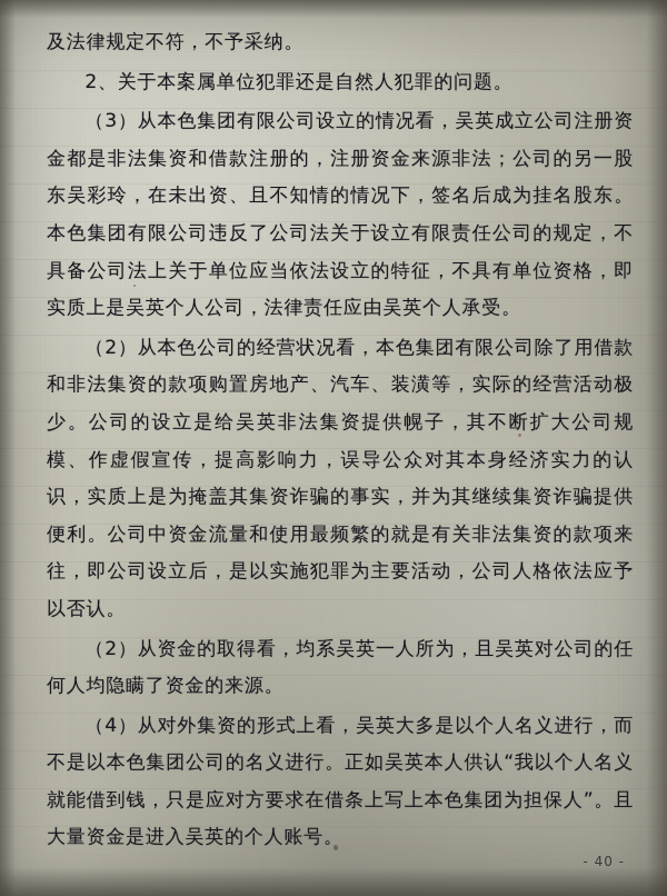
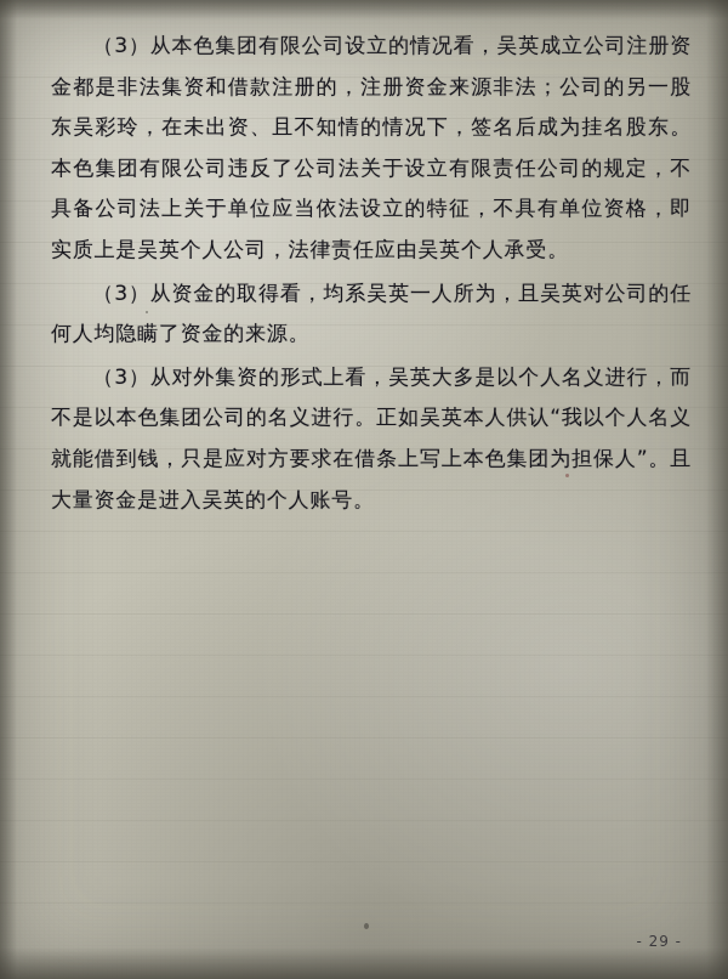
- 及法律规定不符，不予采纳。
- 2、关于本案属单位犯罪还是自然人犯罪的问题。
  （3）从本色集团有限公司设立的情况看，吴英成立公司注册资金都是非法集资和借款注册的，注册资金来源非法；公司的另一股东吴彩玲，在未出资、且不知情的情况下，签名后成为挂名股东。本色集团有限公司违反了公司法关于设立有限责任公司的规定，不具备公司法上关于单位应当依法设立的特征，不具有单位资格，即实质上是吴英个人公司，法律责任应由吴英个人承受。
- （2）从本色公司的经营状况看，本色集团有限公司除了用借款和非法集资的款项购置房地产、汽车、装潢等，实际的经营活动极少。公司的设立是给吴英非法集资提供幌子，其不断扩大公司规模、作虚假宣传，提高影响力，误导公众对其本身经济实力的认识，实质上是为掩盖其集资诈骗的事实，并为其继续集资诈骗提供便利。公司中资金流量和使用最频繁的就是有关非法集资的款项来往，即公司设立后，是以实施犯罪为主要活动，公司人格依法应予以否认。
- （2）从资金的取得看，均系吴英一人所为，且吴英对公司的任何人均隐瞒了资金的来源。
+ （3）从资金的取得看，均系吴英一人所为，且吴英对公司的任何人均隐瞒了资金的来源。
- （4）从对外集资的形式上看，吴英大多是以个人名义进行，而不是以本色集团公司的名义进行。正如吴英本人供认“我以个人名义就能借到钱，只是应对方要求在借条上写上本色集团为担保人”。且大量资金是进入吴英的个人账号。
+ （3）从对外集资的形式上看，吴英大多是以个人名义进行，而不是以本色集团公司的名义进行。正如吴英本人供认“我以个人名义就能借到钱，只是应对方要求在借条上写上本色集团为担保人”。且大量资金是进入吴英的个人账号。
- - 40 -
+ - 29 -
